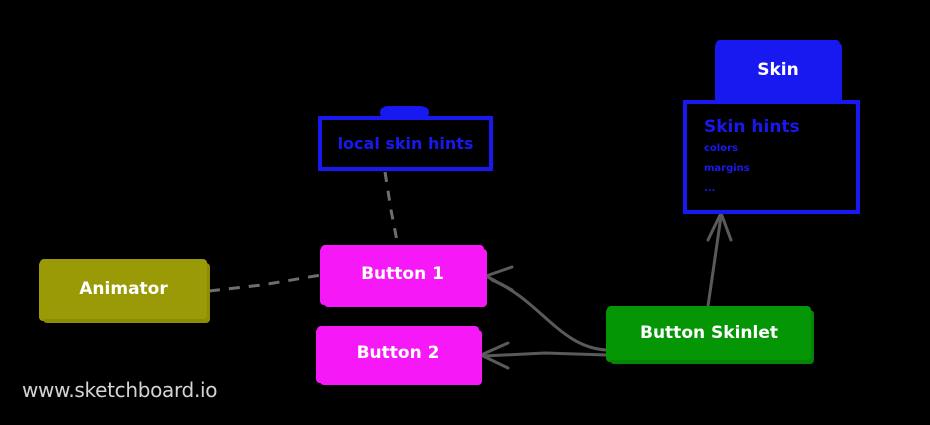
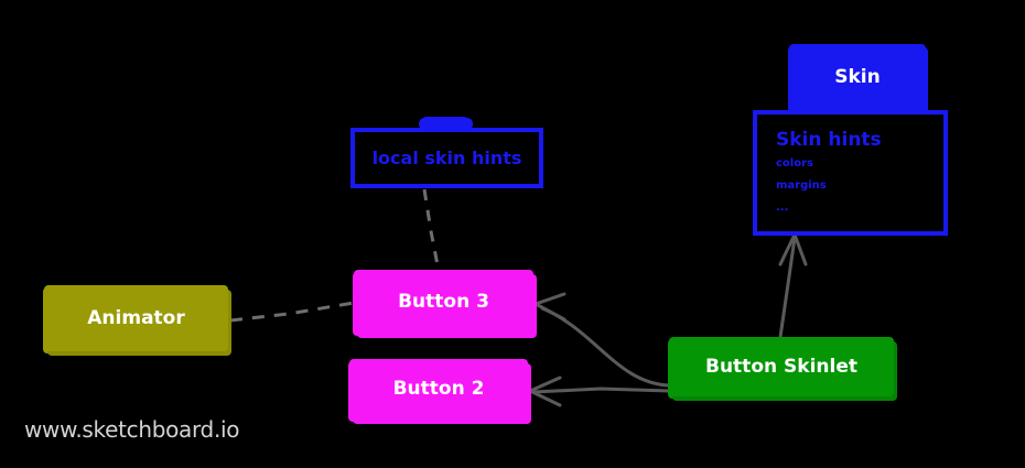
  Skin
  Skin hints
  colors
  margins
  ...
  local skin hints
  Animator
- Button 1
+ Button 3
  Button 2
  Button Skinlet
  www.sketchboard.io
